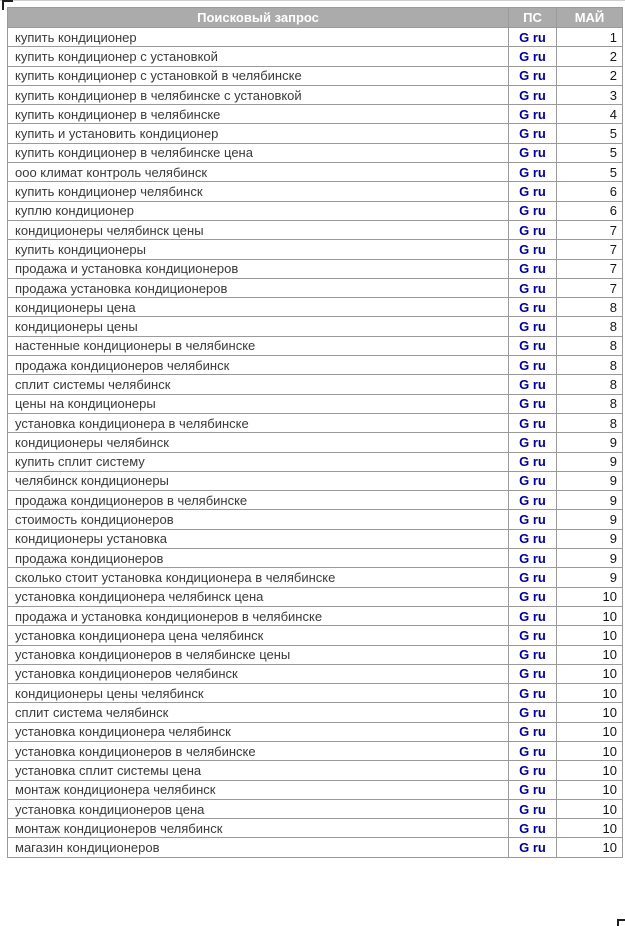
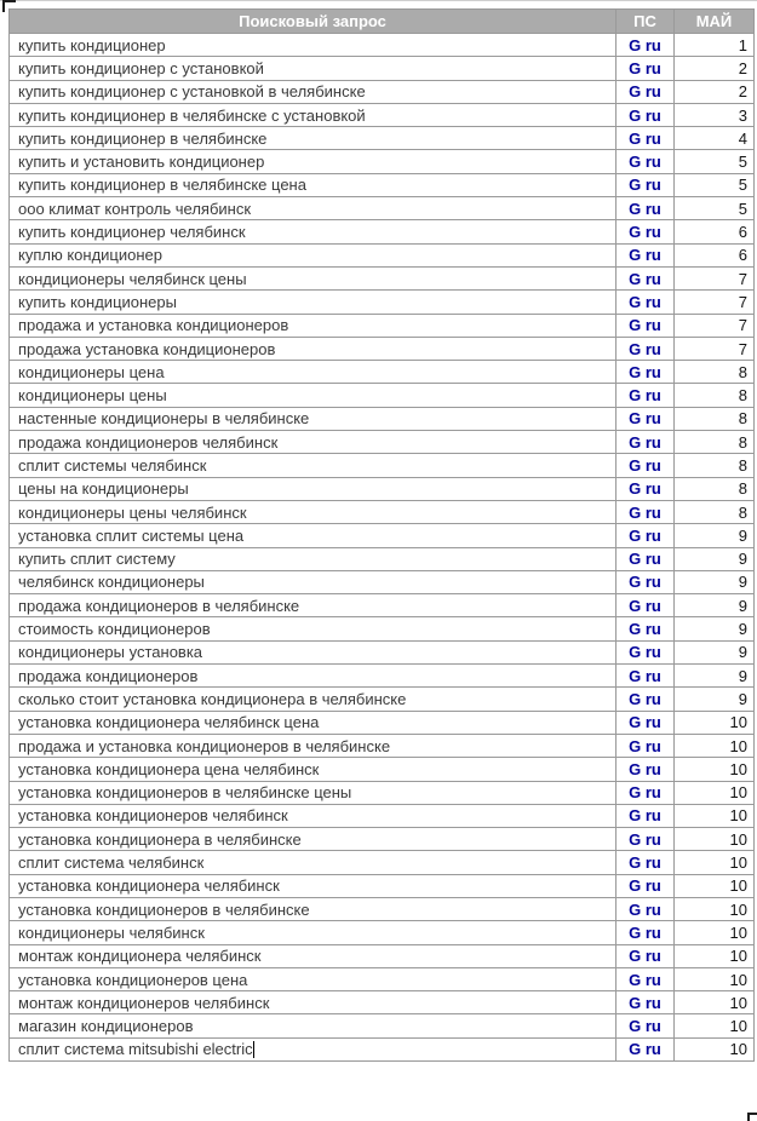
  Поисковый запрос	ПС	МАЙ
  купить кондиционер	G ru	1
  купить кондиционер с установкой	G ru	2
  купить кондиционер с установкой в челябинске	G ru	2
  купить кондиционер в челябинске с установкой	G ru	3
  купить кондиционер в челябинске	G ru	4
  купить и установить кондиционер	G ru	5
  купить кондиционер в челябинске цена	G ru	5
  ооо климат контроль челябинск	G ru	5
  купить кондиционер челябинск	G ru	6
  куплю кондиционер	G ru	6
  кондиционеры челябинск цены	G ru	7
  купить кондиционеры	G ru	7
  продажа и установка кондиционеров	G ru	7
  продажа установка кондиционеров	G ru	7
  кондиционеры цена	G ru	8
  кондиционеры цены	G ru	8
  настенные кондиционеры в челябинске	G ru	8
  продажа кондиционеров челябинск	G ru	8
  сплит системы челябинск	G ru	8
  цены на кондиционеры	G ru	8
- установка кондиционера в челябинске	G ru	8
+ кондиционеры цены челябинск	G ru	8
- кондиционеры челябинск	G ru	9
+ установка сплит системы цена	G ru	9
  купить сплит систему	G ru	9
  челябинск кондиционеры	G ru	9
  продажа кондиционеров в челябинске	G ru	9
  стоимость кондиционеров	G ru	9
  кондиционеры установка	G ru	9
  продажа кондиционеров	G ru	9
  сколько стоит установка кондиционера в челябинске	G ru	9
  установка кондиционера челябинск цена	G ru	10
  продажа и установка кондиционеров в челябинске	G ru	10
  установка кондиционера цена челябинск	G ru	10
  установка кондиционеров в челябинске цены	G ru	10
  установка кондиционеров челябинск	G ru	10
- кондиционеры цены челябинск	G ru	10
+ установка кондиционера в челябинске	G ru	10
  сплит система челябинск	G ru	10
  установка кондиционера челябинск	G ru	10
  установка кондиционеров в челябинске	G ru	10
- установка сплит системы цена	G ru	10
+ кондиционеры челябинск	G ru	10
  монтаж кондиционера челябинск	G ru	10
  установка кондиционеров цена	G ru	10
  монтаж кондиционеров челябинск	G ru	10
  магазин кондиционеров	G ru	10
+ сплит система mitsubishi electric	G ru	10
